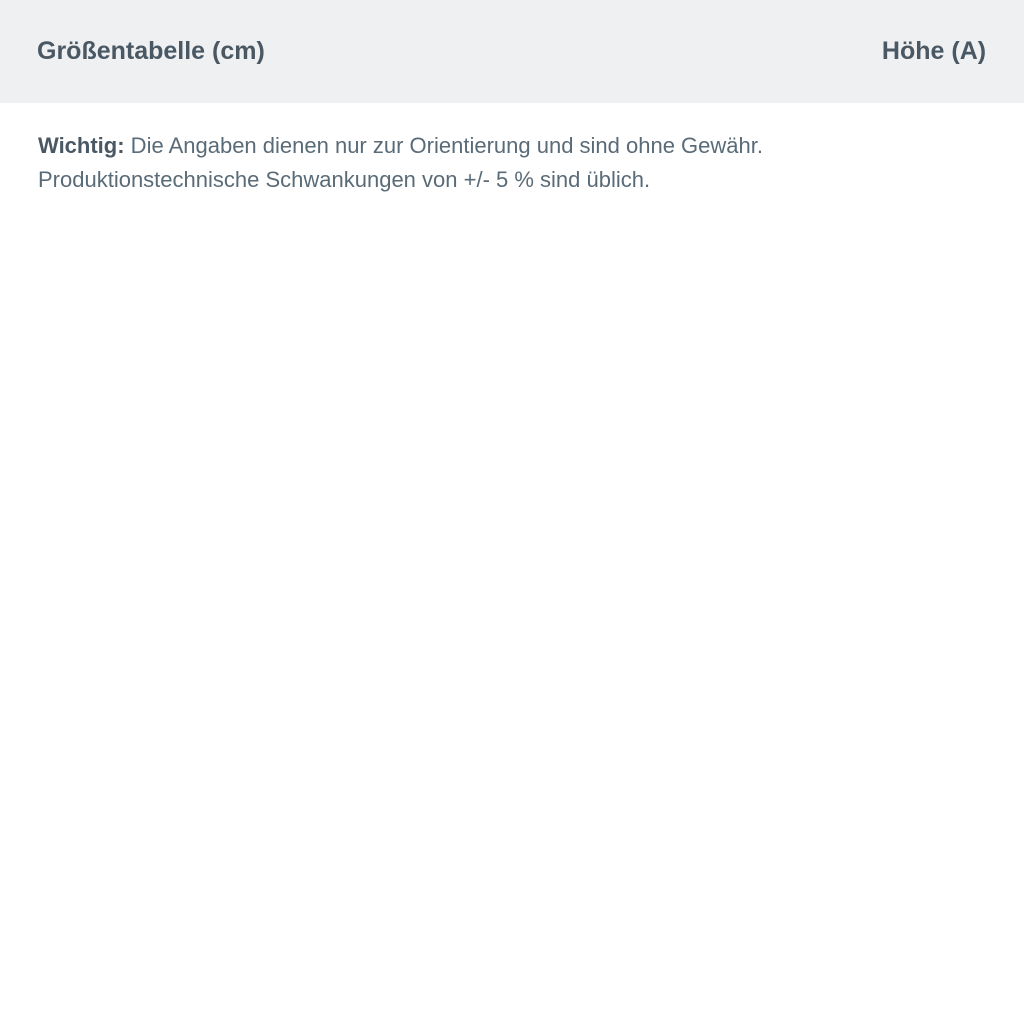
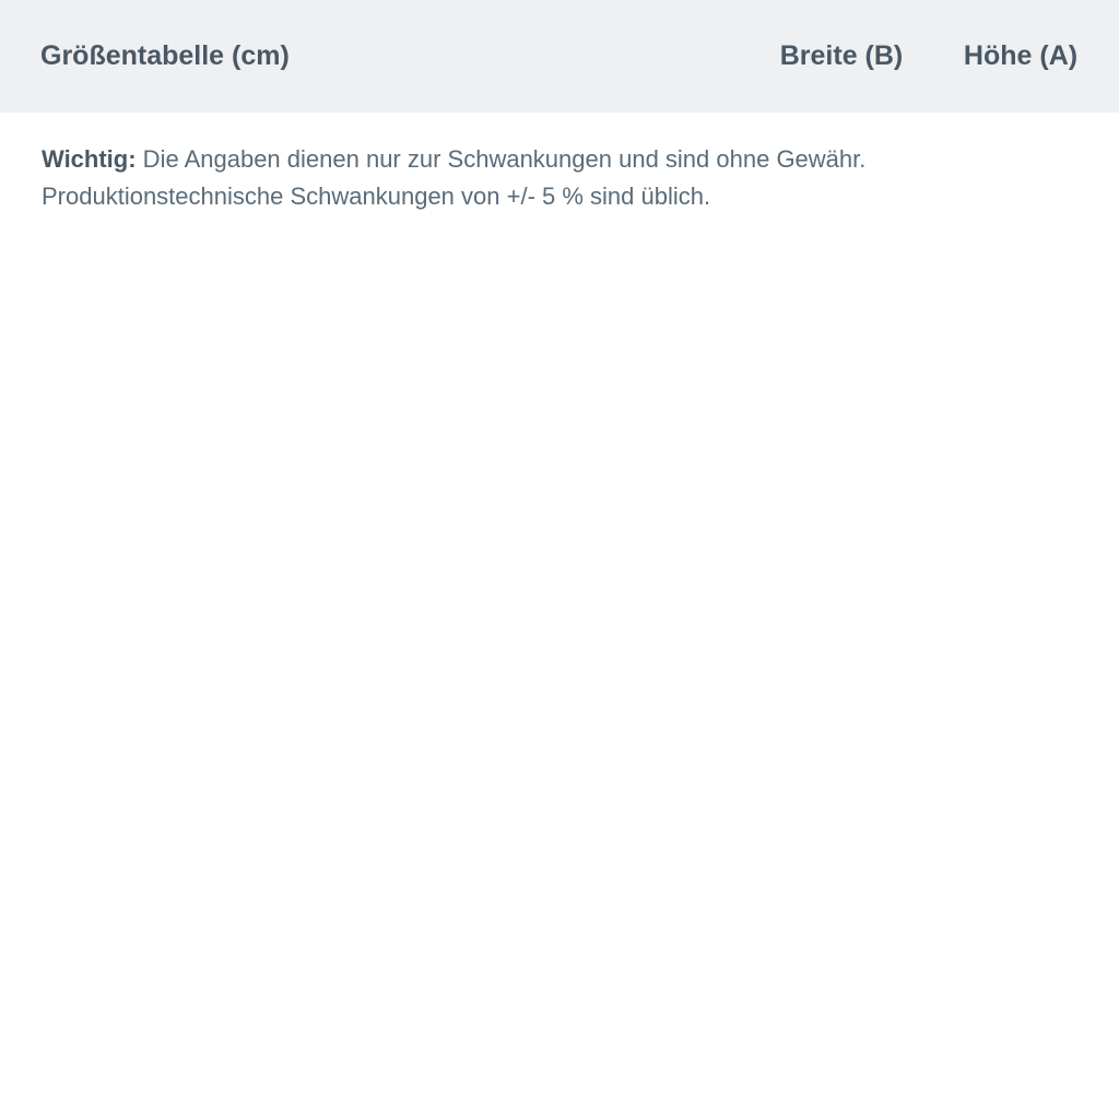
  Größentabelle (cm)
+ Breite (B)
  Höhe (A)
- Wichtig: Die Angaben dienen nur zur Orientierung und sind ohne Gewähr.
+ Wichtig: Die Angaben dienen nur zur Schwankungen und sind ohne Gewähr.
  Produktionstechnische Schwankungen von +/- 5 % sind üblich.
